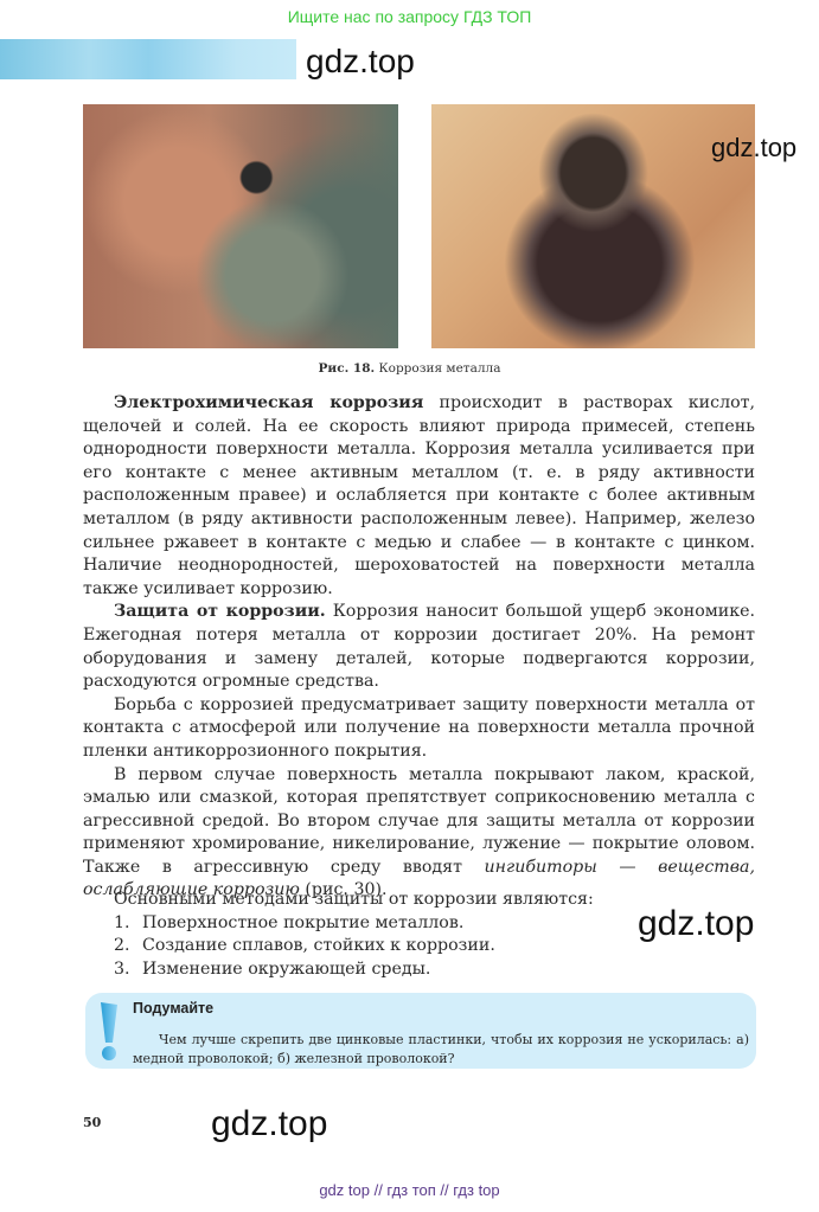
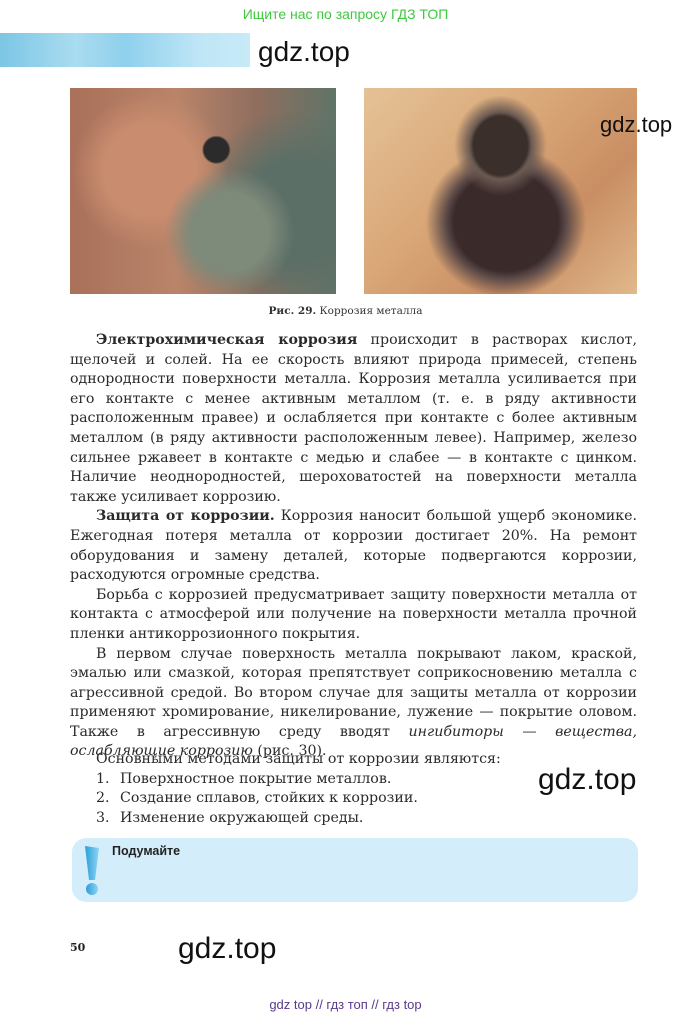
  Ищите нас по запросу ГДЗ ТОП
  gdz.top
  gdz.top
- Рис. 18. Коррозия металла
+ Рис. 29. Коррозия металла
  Электрохимическая коррозия происходит в растворах кислот, щелочей и солей. На ее скорость влияют природа примесей, степень однородности поверхности металла. Коррозия металла усиливается при его контакте с менее активным металлом (т. е. в ряду активности расположенным правее) и ослабляется при контакте с более активным металлом (в ряду активности расположенным левее). Например, железо сильнее ржавеет в контакте с медью и слабее — в контакте с цинком. Наличие неоднородностей, шероховатостей на поверхности металла также усиливает коррозию.
  Защита от коррозии. Коррозия наносит большой ущерб экономике. Ежегодная потеря металла от коррозии достигает 20%. На ремонт оборудования и замену деталей, которые подвергаются коррозии, расходуются огромные средства.
  Борьба с коррозией предусматривает защиту поверхности металла от контакта с атмосферой или получение на поверхности металла прочной пленки антикоррозионного покрытия.
  В первом случае поверхность металла покрывают лаком, краской, эмалью или смазкой, которая препятствует соприкосновению металла с агрессивной средой. Во втором случае для защиты металла от коррозии применяют хромирование, никелирование, лужение — покрытие оловом. Также в агрессивную среду вводят ингибиторы — вещества, ослабляющие коррозию (рис. 30).
  Основными методами защиты от коррозии являются:
  1. Поверхностное покрытие металлов.
  2. Создание сплавов, стойких к коррозии.
  3. Изменение окружающей среды.
  gdz.top
  Подумайте
- Чем лучше скрепить две цинковые пластинки, чтобы их коррозия не ускорилась: а) медной проволокой; б) железной проволокой?
  50
  gdz.top
  gdz top // гдз топ // гдз top
